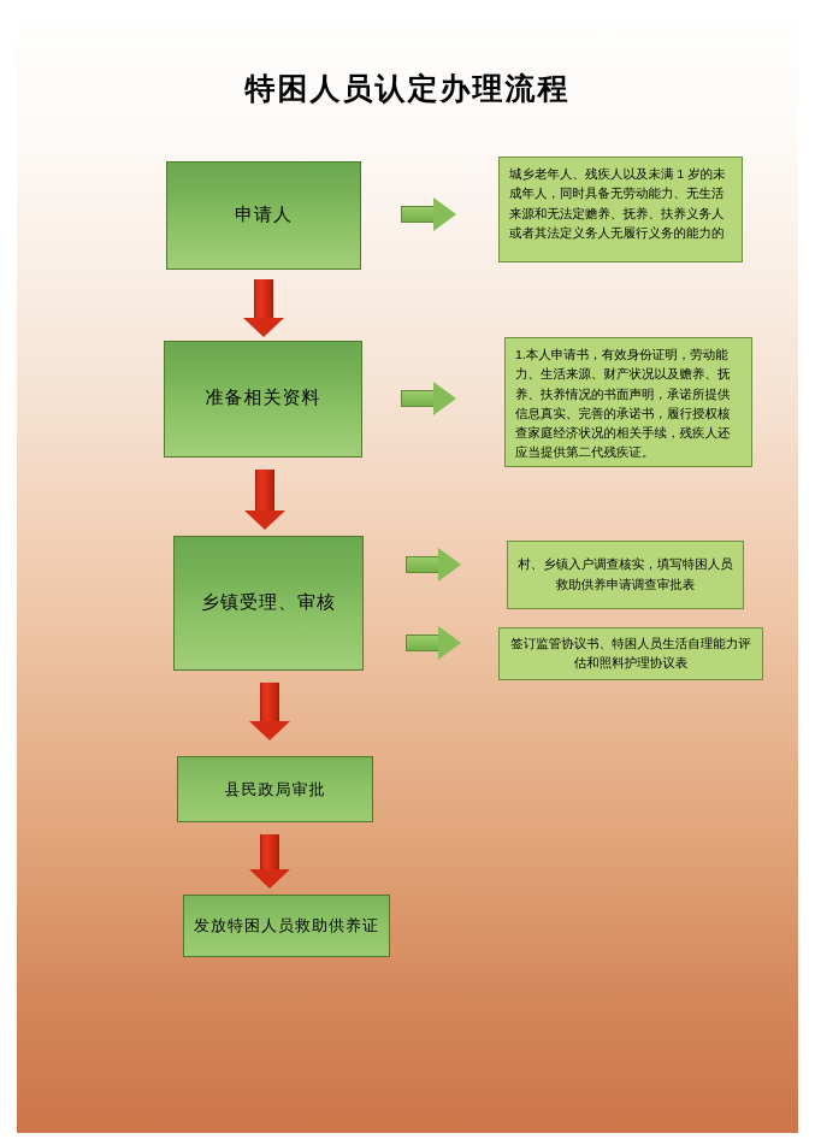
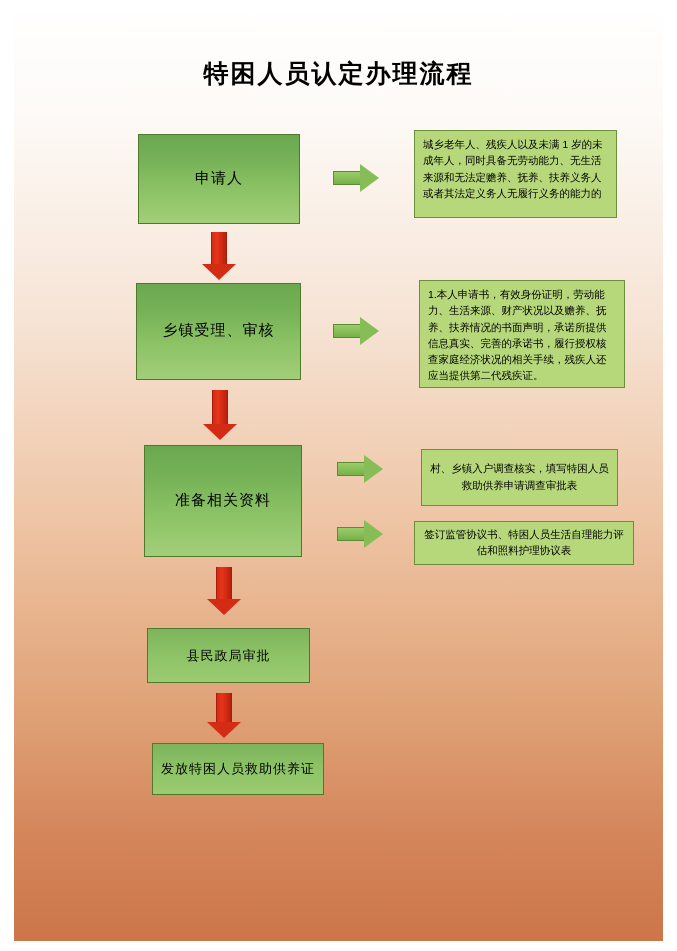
  特困人员认定办理流程
  申请人
  城乡老年人、残疾人以及未满 1 岁的未成年人，同时具备无劳动能力、无生活来源和无法定赡养、抚养、扶养义务人或者其法定义务人无履行义务的能力的
- 准备相关资料
+ 乡镇受理、审核
  1.本人申请书，有效身份证明，劳动能力、生活来源、财产状况以及赡养、抚养、扶养情况的书面声明，承诺所提供信息真实、完善的承诺书，履行授权核查家庭经济状况的相关手续，残疾人还应当提供第二代残疾证。
- 乡镇受理、审核
+ 准备相关资料
  村、乡镇入户调查核实，填写特困人员救助供养申请调查审批表
  签订监管协议书、特困人员生活自理能力评估和照料护理协议表
  县民政局审批
  发放特困人员救助供养证
